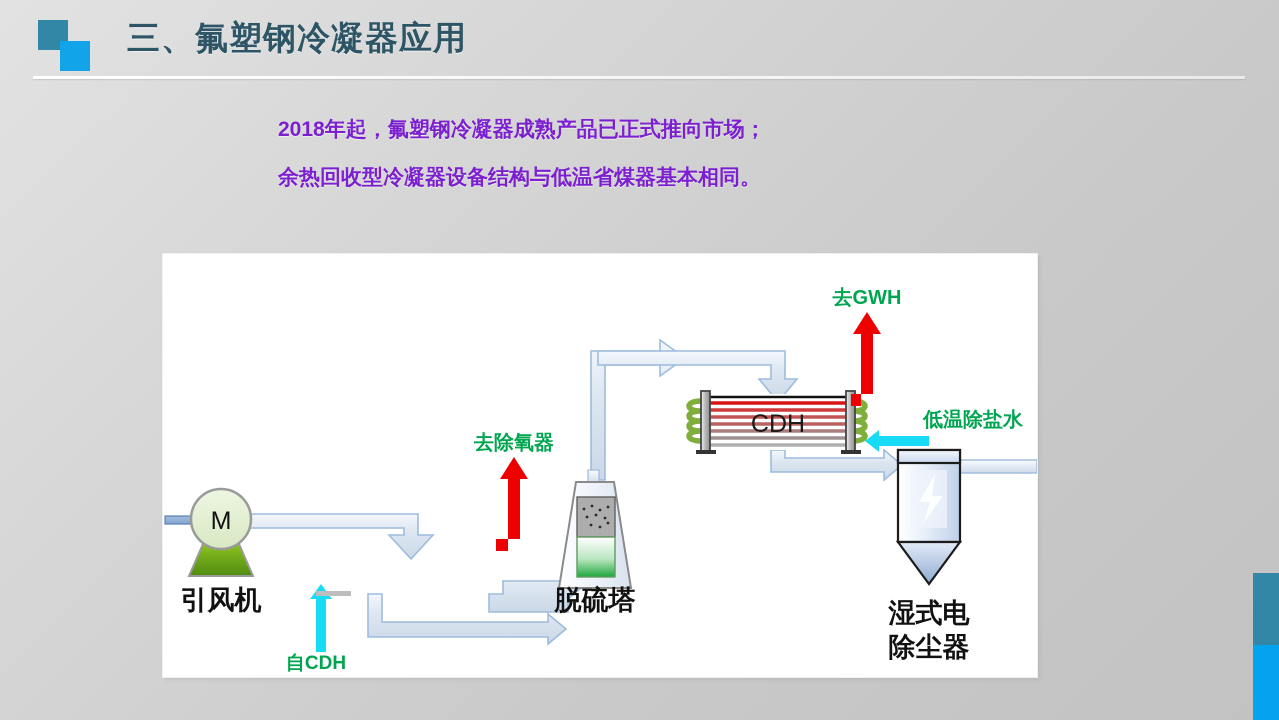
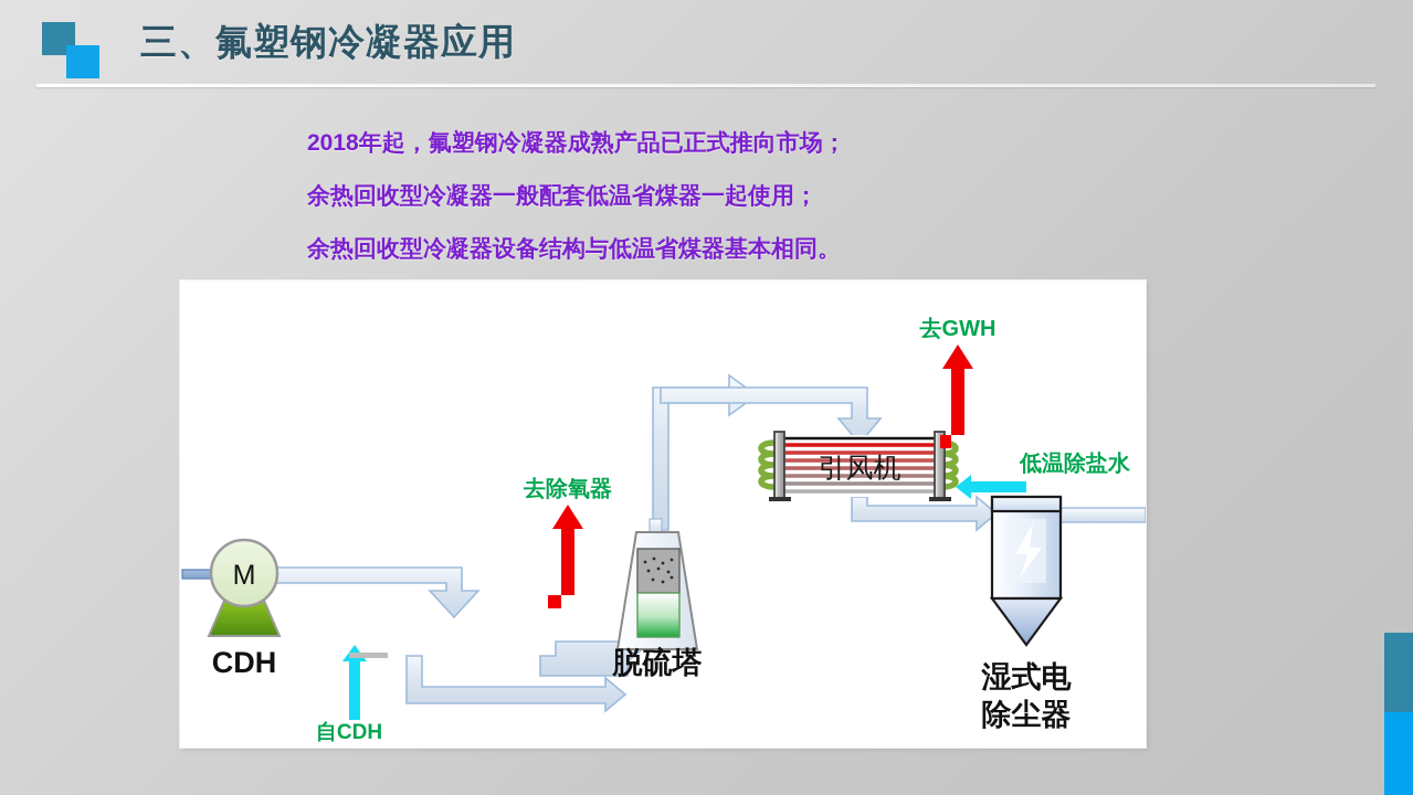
  三、氟塑钢冷凝器应用
  2018年起，氟塑钢冷凝器成熟产品已正式推向市场；
+ 余热回收型冷凝器一般配套低温省煤器一起使用；
  余热回收型冷凝器设备结构与低温省煤器基本相同。
  M
- 引风机
+ CDH
  去除氧器
  自CDH
  脱硫塔
- CDH
+ 引风机
  去GWH
  低温除盐水
  湿式电
  除尘器
